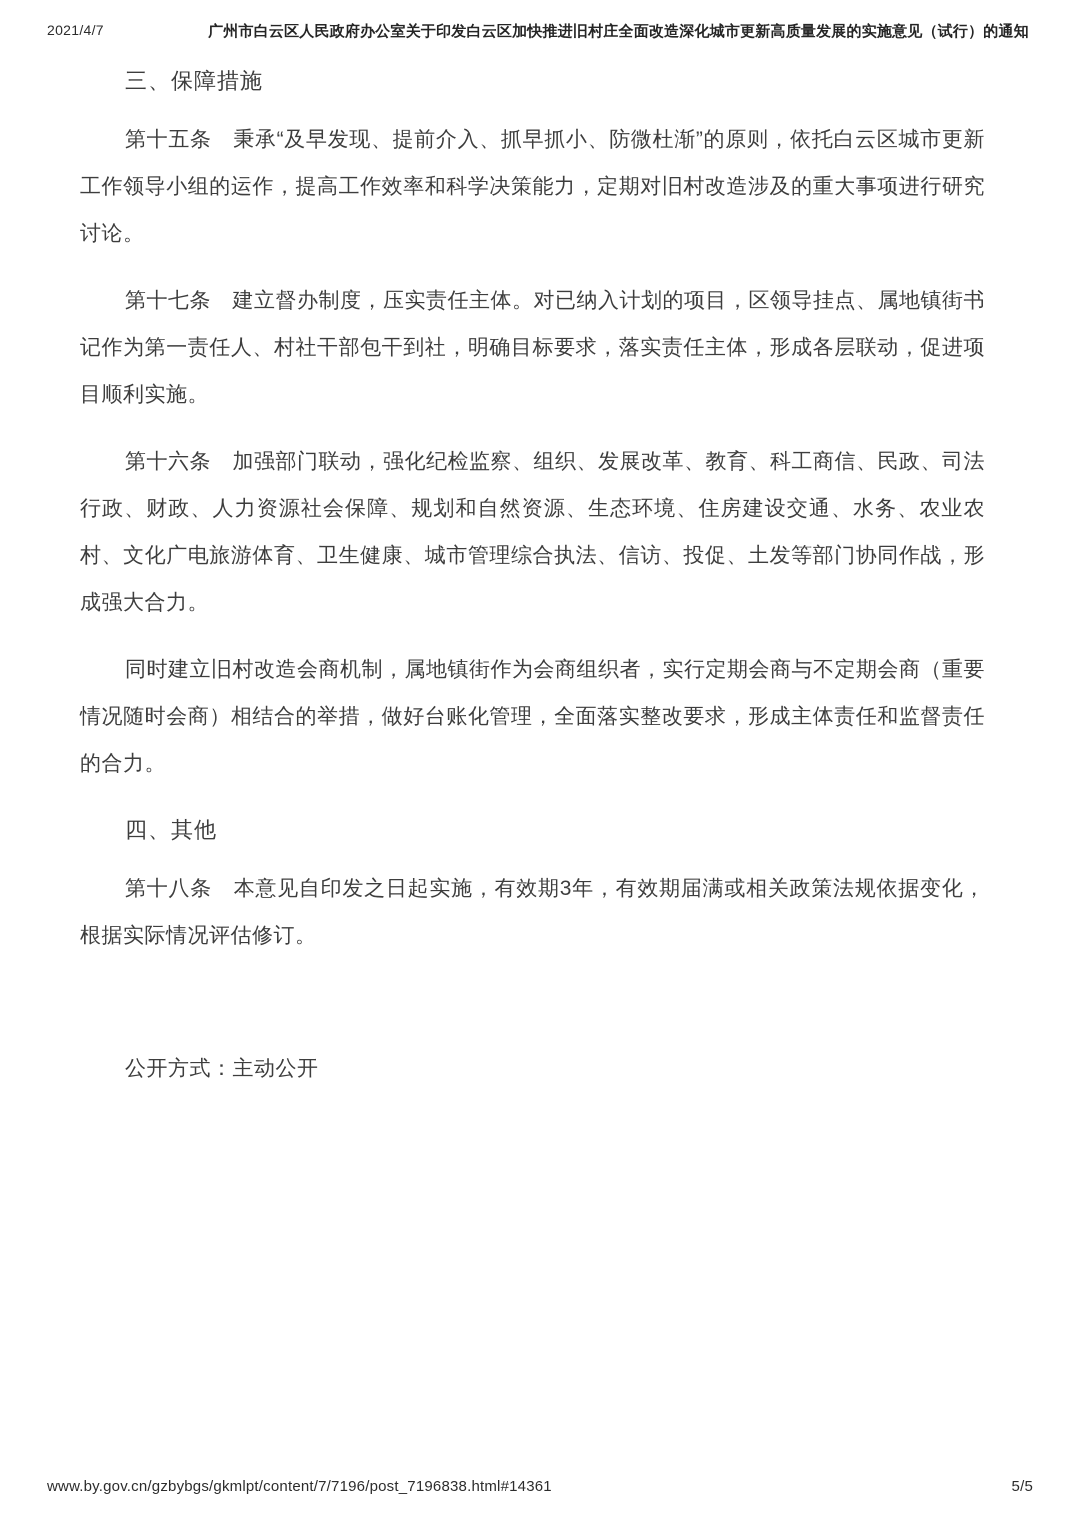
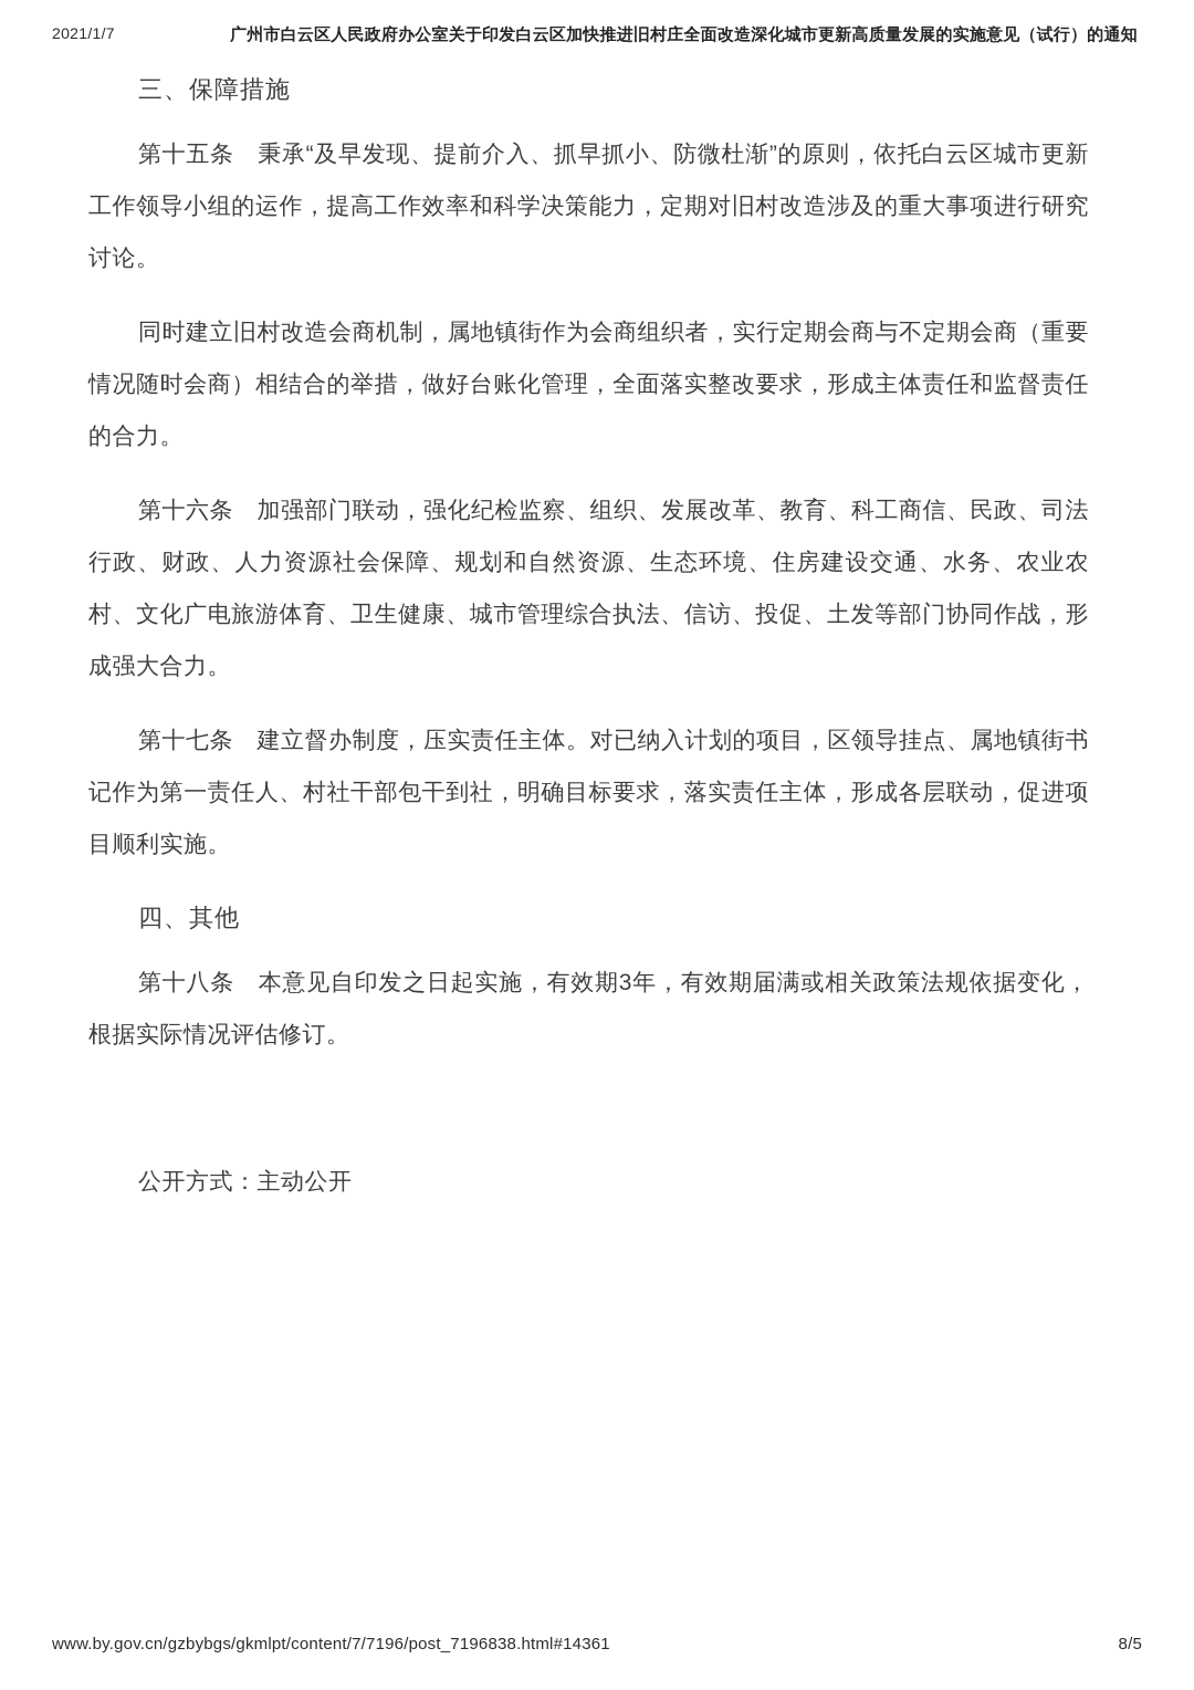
- 2021/4/7
+ 2021/1/7
  广州市白云区人民政府办公室关于印发白云区加快推进旧村庄全面改造深化城市更新高质量发展的实施意见（试行）的通知
  三、保障措施
  第十五条 秉承“及早发现、提前介入、抓早抓小、防微杜渐”的原则，依托白云区城市更新工作领导小组的运作，提高工作效率和科学决策能力，定期对旧村改造涉及的重大事项进行研究讨论。
- 第十七条 建立督办制度，压实责任主体。对已纳入计划的项目，区领导挂点、属地镇街书记作为第一责任人、村社干部包干到社，明确目标要求，落实责任主体，形成各层联动，促进项目顺利实施。
+ 同时建立旧村改造会商机制，属地镇街作为会商组织者，实行定期会商与不定期会商（重要情况随时会商）相结合的举措，做好台账化管理，全面落实整改要求，形成主体责任和监督责任的合力。
  第十六条 加强部门联动，强化纪检监察、组织、发展改革、教育、科工商信、民政、司法行政、财政、人力资源社会保障、规划和自然资源、生态环境、住房建设交通、水务、农业农村、文化广电旅游体育、卫生健康、城市管理综合执法、信访、投促、土发等部门协同作战，形成强大合力。
- 同时建立旧村改造会商机制，属地镇街作为会商组织者，实行定期会商与不定期会商（重要情况随时会商）相结合的举措，做好台账化管理，全面落实整改要求，形成主体责任和监督责任的合力。
+ 第十七条 建立督办制度，压实责任主体。对已纳入计划的项目，区领导挂点、属地镇街书记作为第一责任人、村社干部包干到社，明确目标要求，落实责任主体，形成各层联动，促进项目顺利实施。
  四、其他
  第十八条 本意见自印发之日起实施，有效期3年，有效期届满或相关政策法规依据变化，根据实际情况评估修订。
  公开方式：主动公开
  www.by.gov.cn/gzbybgs/gkmlpt/content/7/7196/post_7196838.html#14361
- 5/5
+ 8/5
